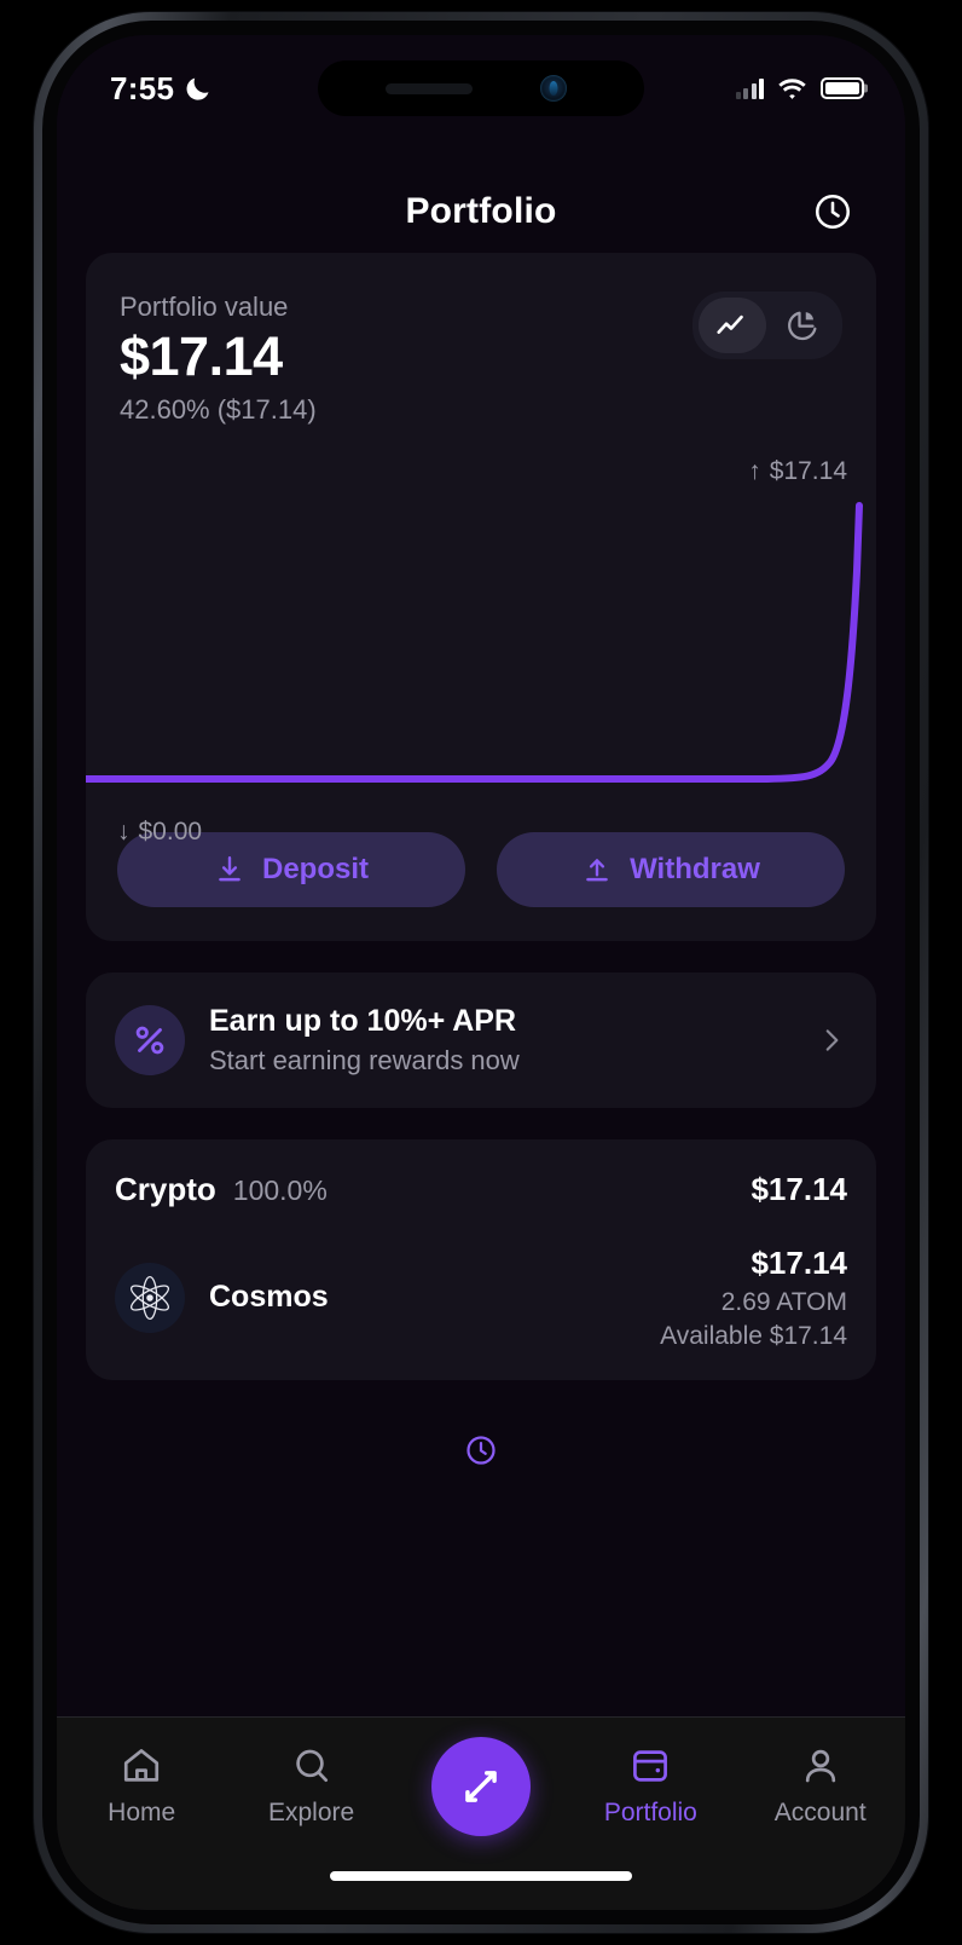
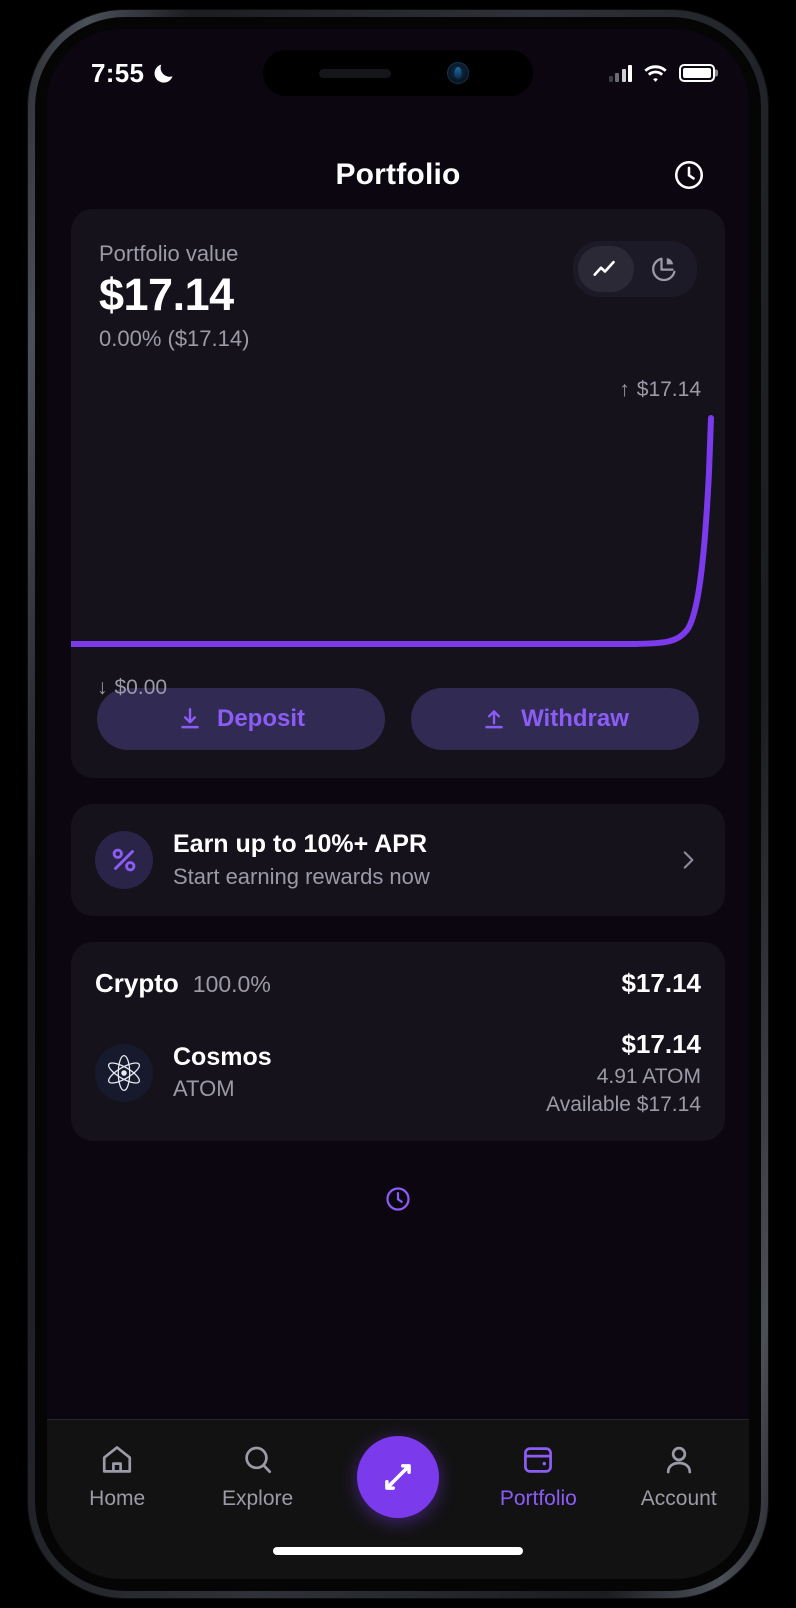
  7:55
  Portfolio
  Portfolio value
  $17.14
- 42.60% ($17.14)
+ 0.00% ($17.14)
  ↑
  $17.14
  ↓
  $0.00
  Deposit
  Withdraw
  Earn up to 10%+ APR
  Start earning rewards now
  Crypto
  100.0%
  $17.14
  Cosmos
+ ATOM
  $17.14
- 2.69 ATOM
+ 4.91 ATOM
  Available $17.14
  Home
  Explore
  Portfolio
  Account
